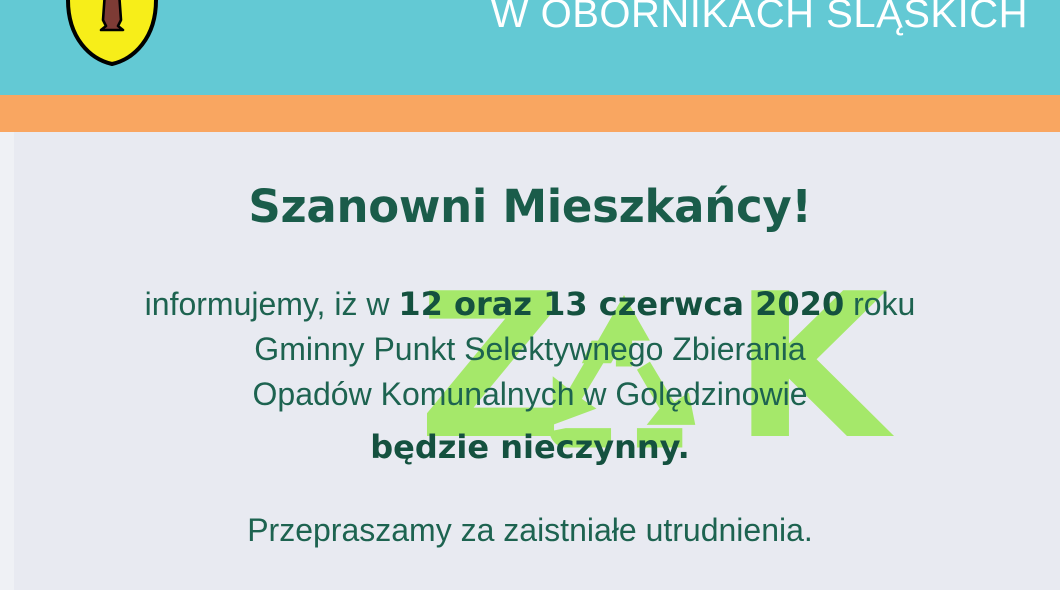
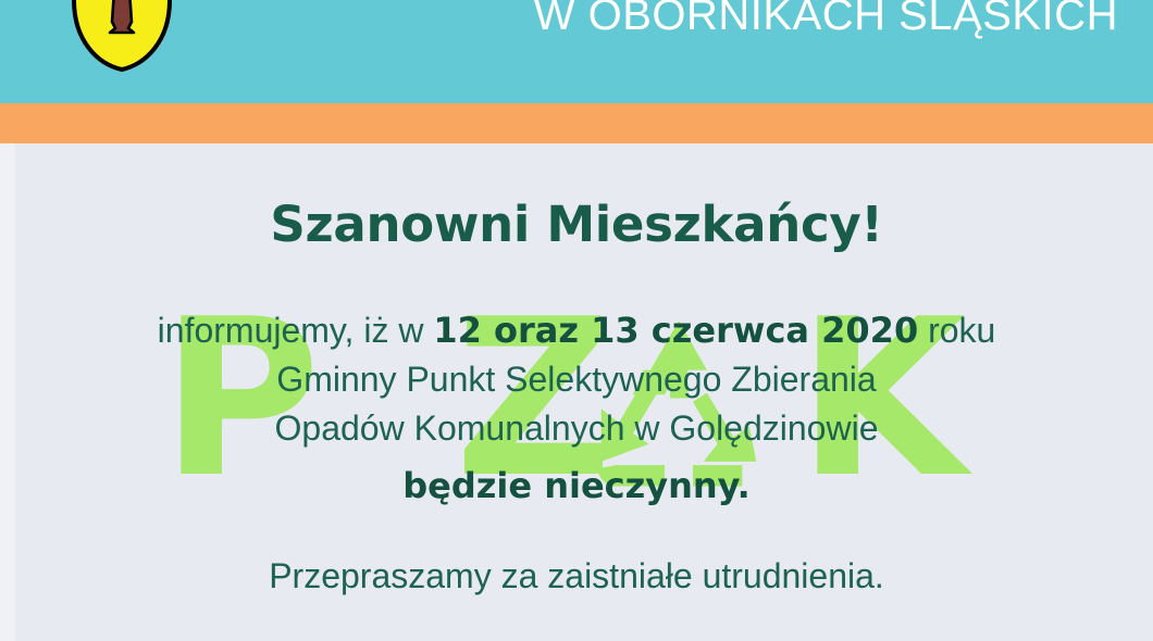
  W OBORNIKACH ŚLĄSKICH
+ P
  Z
  K
  Szanowni Mieszkańcy!
  informujemy, iż w 12 oraz 13 czerwca 2020 roku
  Gminny Punkt Selektywnego Zbierania
  Opadów Komunalnych w Golędzinowie
  będzie nieczynny.
  Przepraszamy za zaistniałe utrudnienia.
